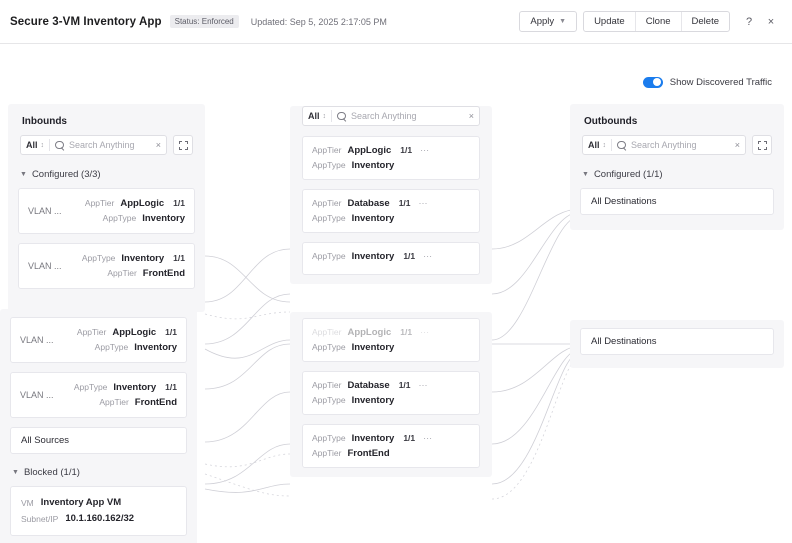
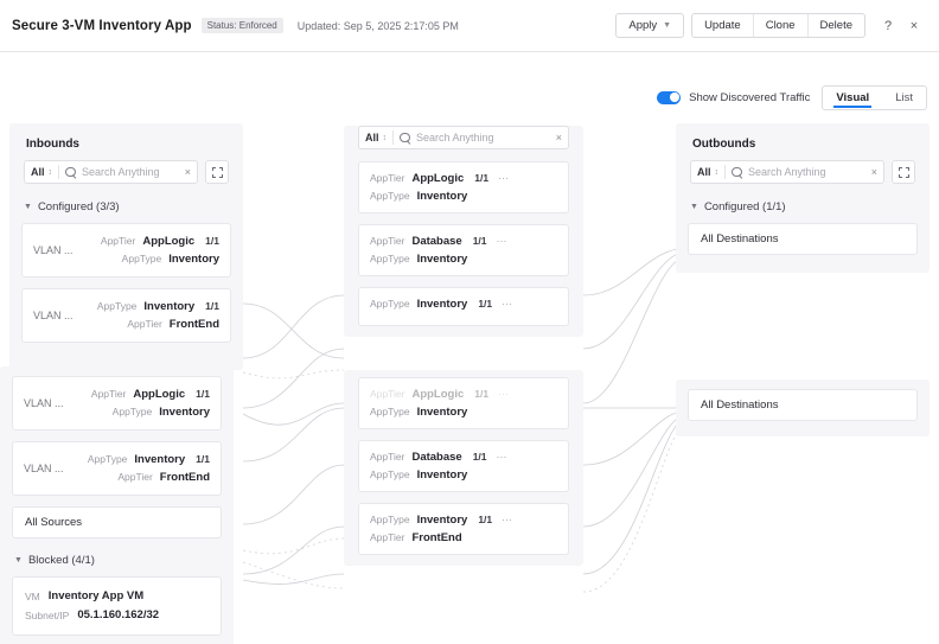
  Secure 3-VM Inventory App
  Status: Enforced
  Updated: Sep 5, 2025 2:17:05 PM
  Apply
  Update
  Clone
  Delete
  ?
  ×
  Show Discovered Traffic
+ Visual
+ List
  Inbounds
  All
  Search Anything
  ×
  Configured (3/3)
  VLAN ...
  AppTier
  AppLogic
  1/1
  AppType
  Inventory
  VLAN ...
  AppType
  Inventory
  1/1
  AppTier
  FrontEnd
  VLAN ...
  AppTier
  AppLogic
  1/1
  AppType
  Inventory
  VLAN ...
  AppType
  Inventory
  1/1
  AppTier
  FrontEnd
  All Sources
- Blocked (1/1)
+ Blocked (4/1)
  VM
  Inventory App VM
  Subnet/IP
- 10.1.160.162/32
+ 05.1.160.162/32
  All
  Search Anything
  ×
  AppTier
  AppLogic
  1/1
  ···
  AppType
  Inventory
  AppTier
  Database
  1/1
  ···
  AppType
  Inventory
  AppType
  Inventory
  1/1
  ···
  AppTier
  AppLogic
  1/1
  ···
  AppType
  Inventory
  AppTier
  Database
  1/1
  ···
  AppType
  Inventory
  AppType
  Inventory
  1/1
  ···
  AppTier
  FrontEnd
  Outbounds
  All
  Search Anything
  ×
  Configured (1/1)
  All Destinations
  All Destinations
